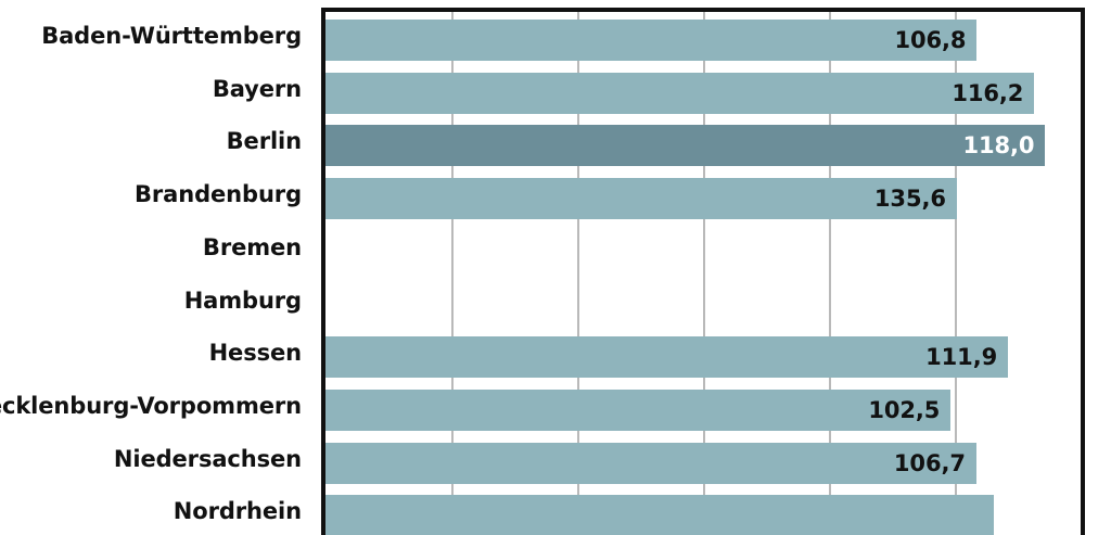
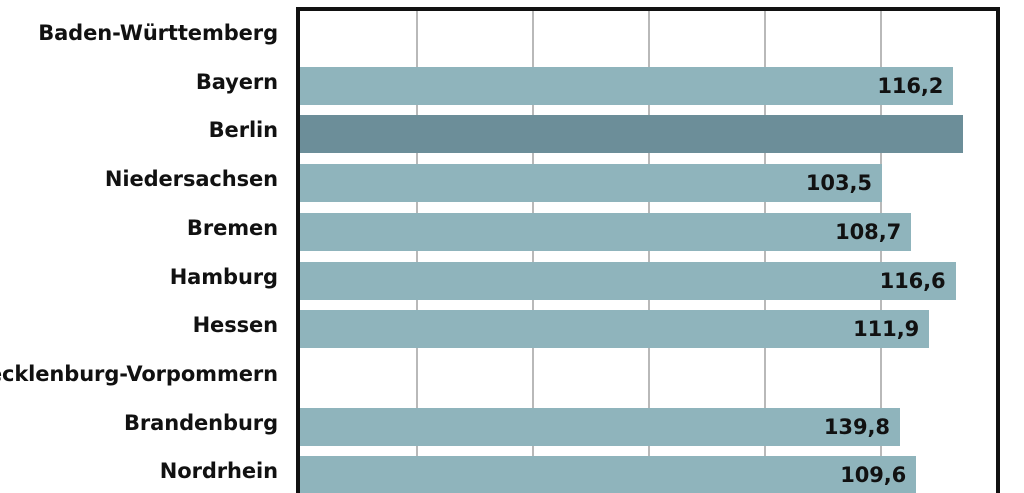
  Baden-Württemberg
  Bayern
  Berlin
- Brandenburg
+ Niedersachsen
  Bremen
  Hamburg
  Hessen
  cklenburg-Vorpommern
- Niedersachsen
+ Brandenburg
  Nordrhein
- 106,8
  116,2
- 118,0
- 135,6
+ 103,5
+ 108,7
+ 116,6
  111,9
- 102,5
- 106,7
+ 139,8
+ 109,6
